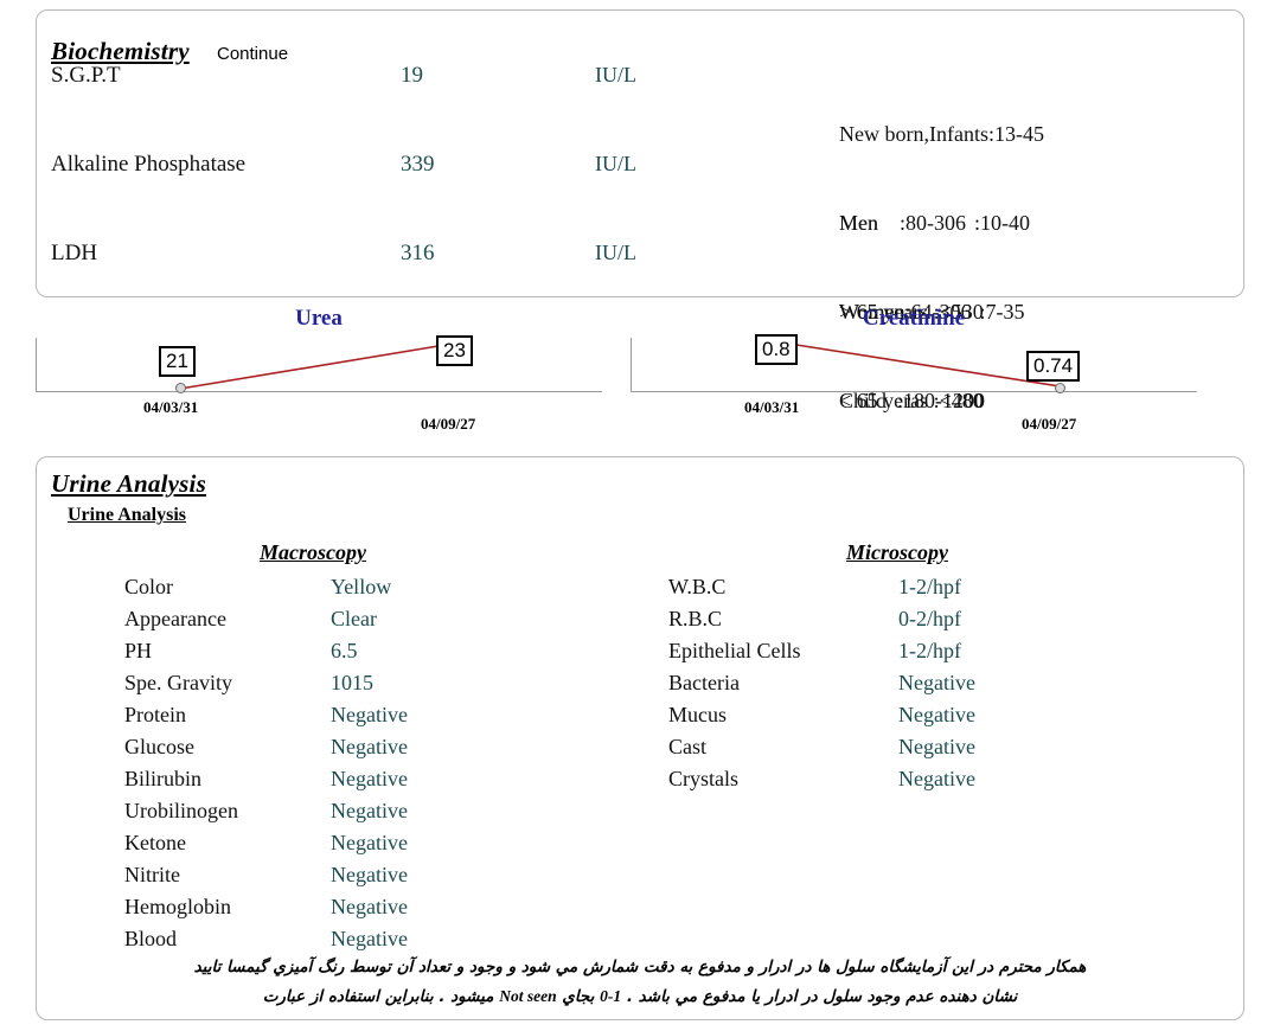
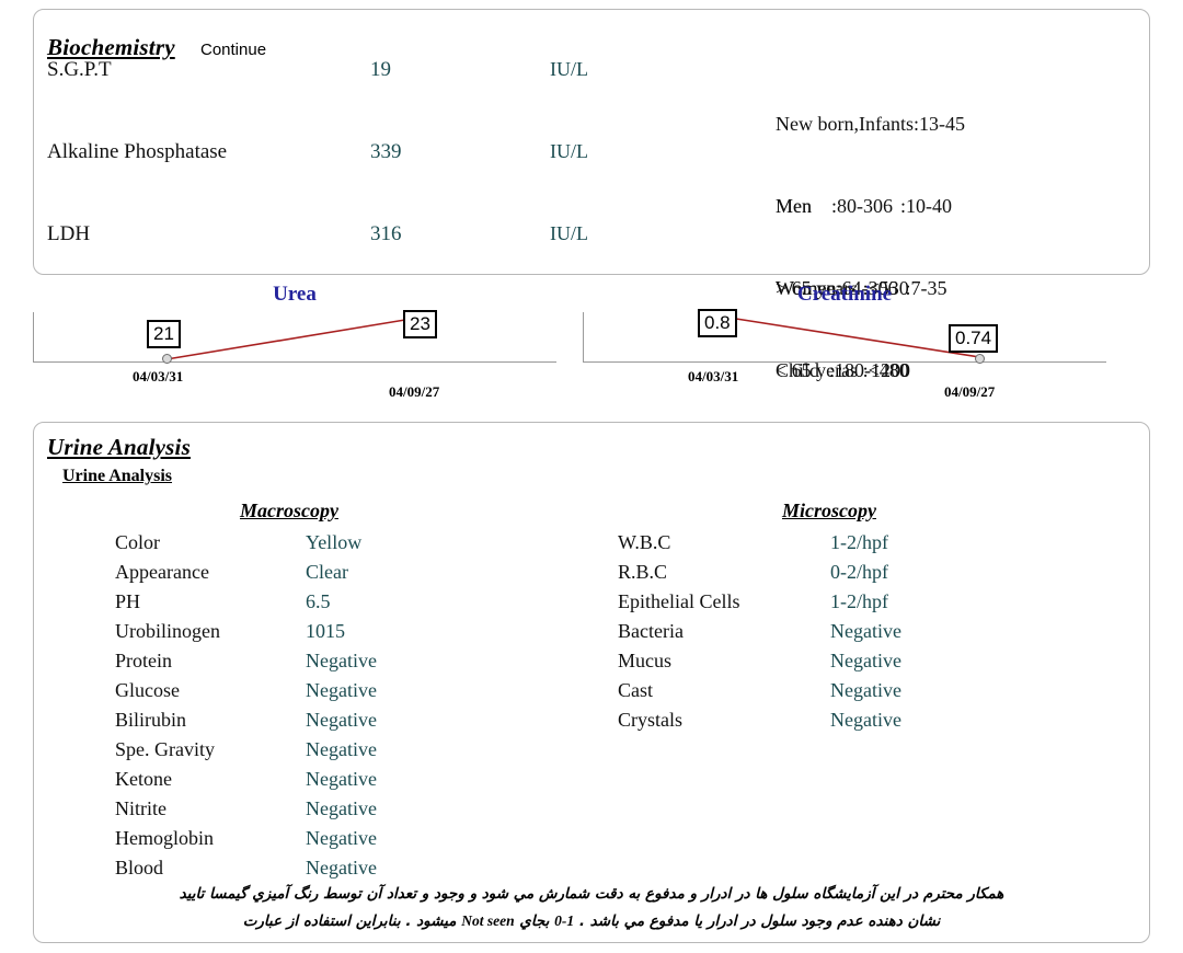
  Biochemistry
  Continue
  S.G.P.T
  19
  IU/L
  New born,Infants:13-45
  Men :10-40
  Women :7-35
  Alkaline Phosphatase
  339
  IU/L
  Men :80-306
  Women:64-306
  Child :180-1200
  LDH
  316
  IU/L
  > 65 years :<530
  < 65 yeras :<480
  Urea
  21
  04/03/31
  23
  04/09/27
  Creatinine
  0.8
  04/03/31
  0.74
  04/09/27
  Urine Analysis
  Urine Analysis
  Macroscopy
  Microscopy
  Color
  Yellow
  Appearance
  Clear
  PH
  6.5
- Spe. Gravity
+ Urobilinogen
  1015
  Protein
  Negative
  Glucose
  Negative
  Bilirubin
  Negative
- Urobilinogen
+ Spe. Gravity
  Negative
  Ketone
  Negative
  Nitrite
  Negative
  Hemoglobin
  Negative
  Blood
  Negative
  W.B.C
  1-2/hpf
  R.B.C
  0-2/hpf
  Epithelial Cells
  1-2/hpf
  Bacteria
  Negative
  Mucus
  Negative
  Cast
  Negative
  Crystals
  Negative
  همکار محترم در این آزمایشگاه سلول ها در ادرار و مدفوع به دقت شمارش مي شود و وجود و تعداد آن توسط رنگ آمیزي گیمسا تایید
  نشان دهنده عدم وجود سلول در ادرار یا مدفوع مي باشد . 0-1 بجاي Not seen میشود . بنابراین استفاده از عبارت
